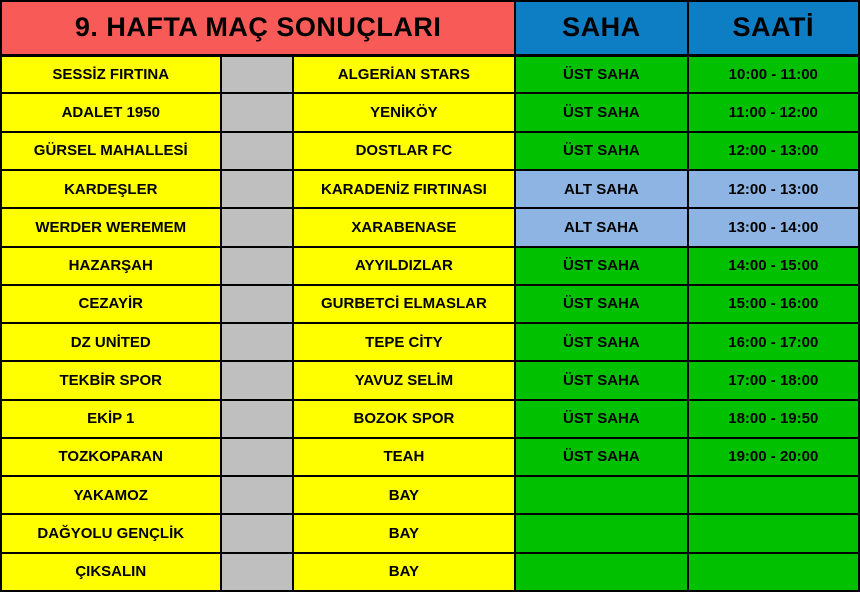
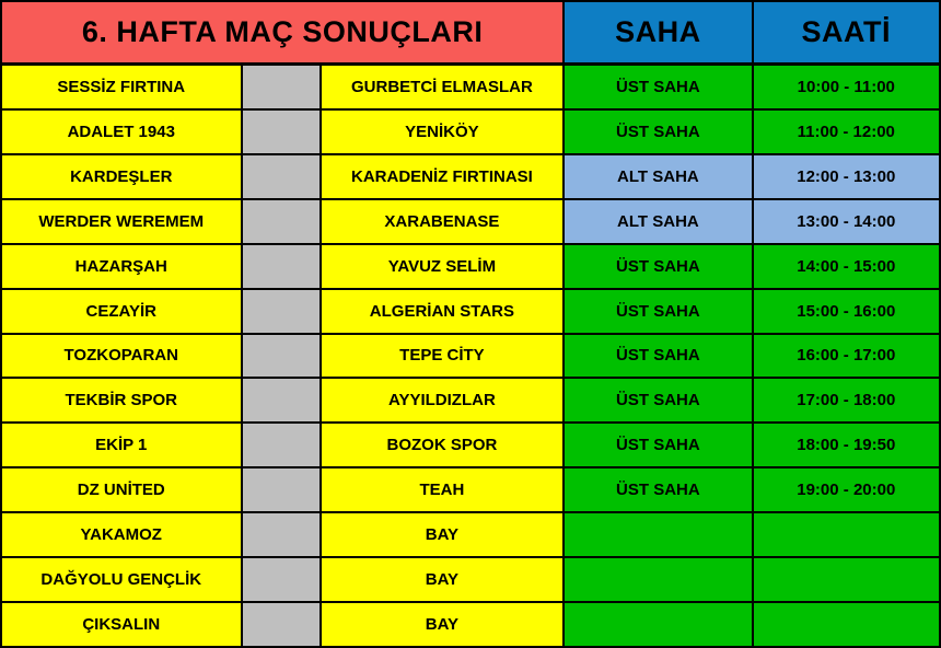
- 9. HAFTA MAÇ SONUÇLARI	SAHA	SAATİ
+ 6. HAFTA MAÇ SONUÇLARI	SAHA	SAATİ
- SESSİZ FIRTINA		ALGERİAN STARS	ÜST SAHA	10:00 - 11:00
+ SESSİZ FIRTINA		GURBETCİ ELMASLAR	ÜST SAHA	10:00 - 11:00
- ADALET 1950		YENİKÖY	ÜST SAHA	11:00 - 12:00
+ ADALET 1943		YENİKÖY	ÜST SAHA	11:00 - 12:00
- GÜRSEL MAHALLESİ		DOSTLAR FC	ÜST SAHA	12:00 - 13:00
  KARDEŞLER		KARADENİZ FIRTINASI	ALT SAHA	12:00 - 13:00
  WERDER WEREMEM		XARABENASE	ALT SAHA	13:00 - 14:00
- HAZARŞAH		AYYILDIZLAR	ÜST SAHA	14:00 - 15:00
+ HAZARŞAH		YAVUZ SELİM	ÜST SAHA	14:00 - 15:00
- CEZAYİR		GURBETCİ ELMASLAR	ÜST SAHA	15:00 - 16:00
+ CEZAYİR		ALGERİAN STARS	ÜST SAHA	15:00 - 16:00
- DZ UNİTED		TEPE CİTY	ÜST SAHA	16:00 - 17:00
+ TOZKOPARAN		TEPE CİTY	ÜST SAHA	16:00 - 17:00
- TEKBİR SPOR		YAVUZ SELİM	ÜST SAHA	17:00 - 18:00
+ TEKBİR SPOR		AYYILDIZLAR	ÜST SAHA	17:00 - 18:00
  EKİP 1		BOZOK SPOR	ÜST SAHA	18:00 - 19:50
- TOZKOPARAN		TEAH	ÜST SAHA	19:00 - 20:00
+ DZ UNİTED		TEAH	ÜST SAHA	19:00 - 20:00
  YAKAMOZ		BAY
  DAĞYOLU GENÇLİK		BAY
  ÇIKSALIN		BAY
